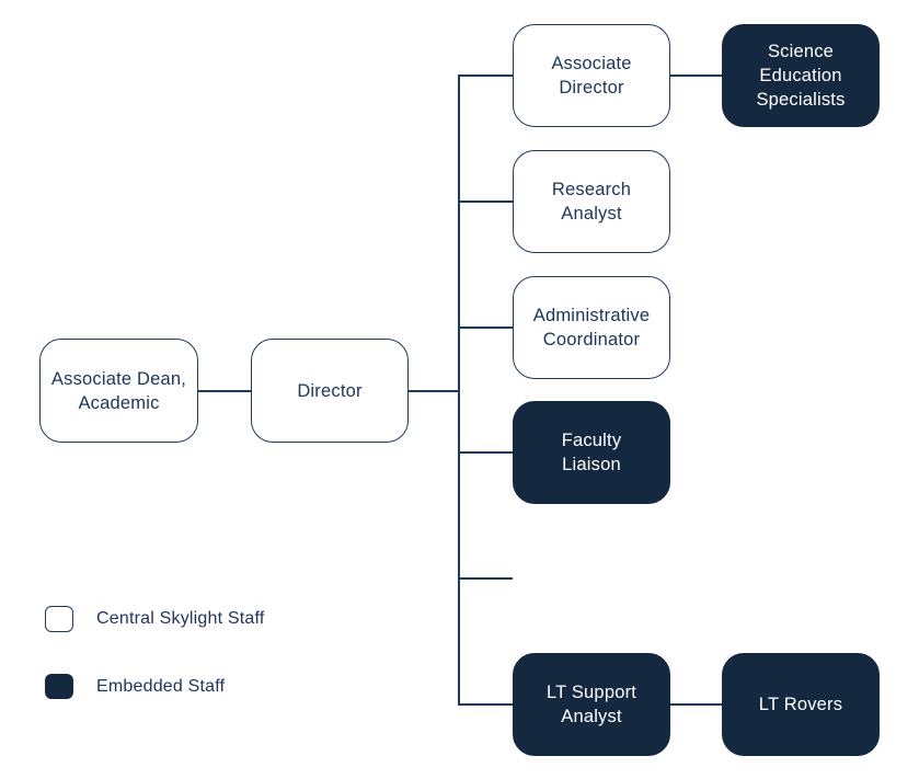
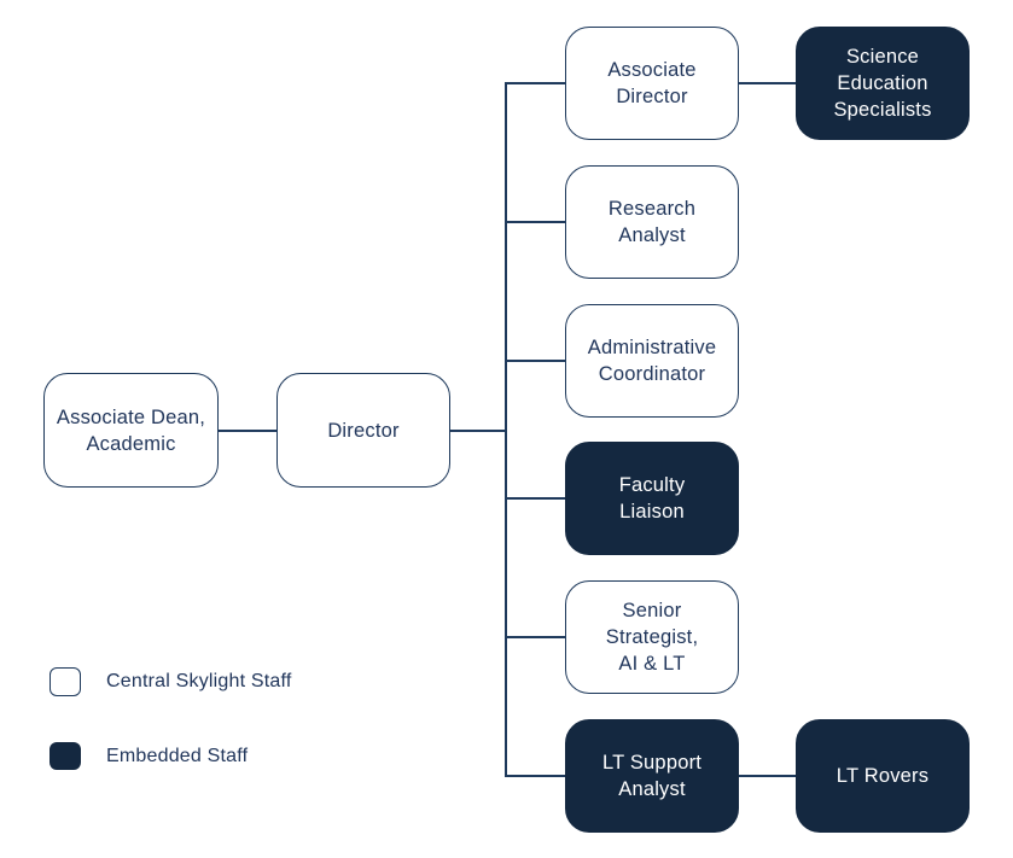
  Associate Dean,
  Academic
  Director
  Associate
  Director
  Science
  Education
  Specialists
  Research
  Analyst
  Administrative
  Coordinator
  Faculty
  Liaison
+ Senior
+ Strategist,
+ AI & LT
  LT Support
  Analyst
  LT Rovers
  Central Skylight Staff
  Embedded Staff
